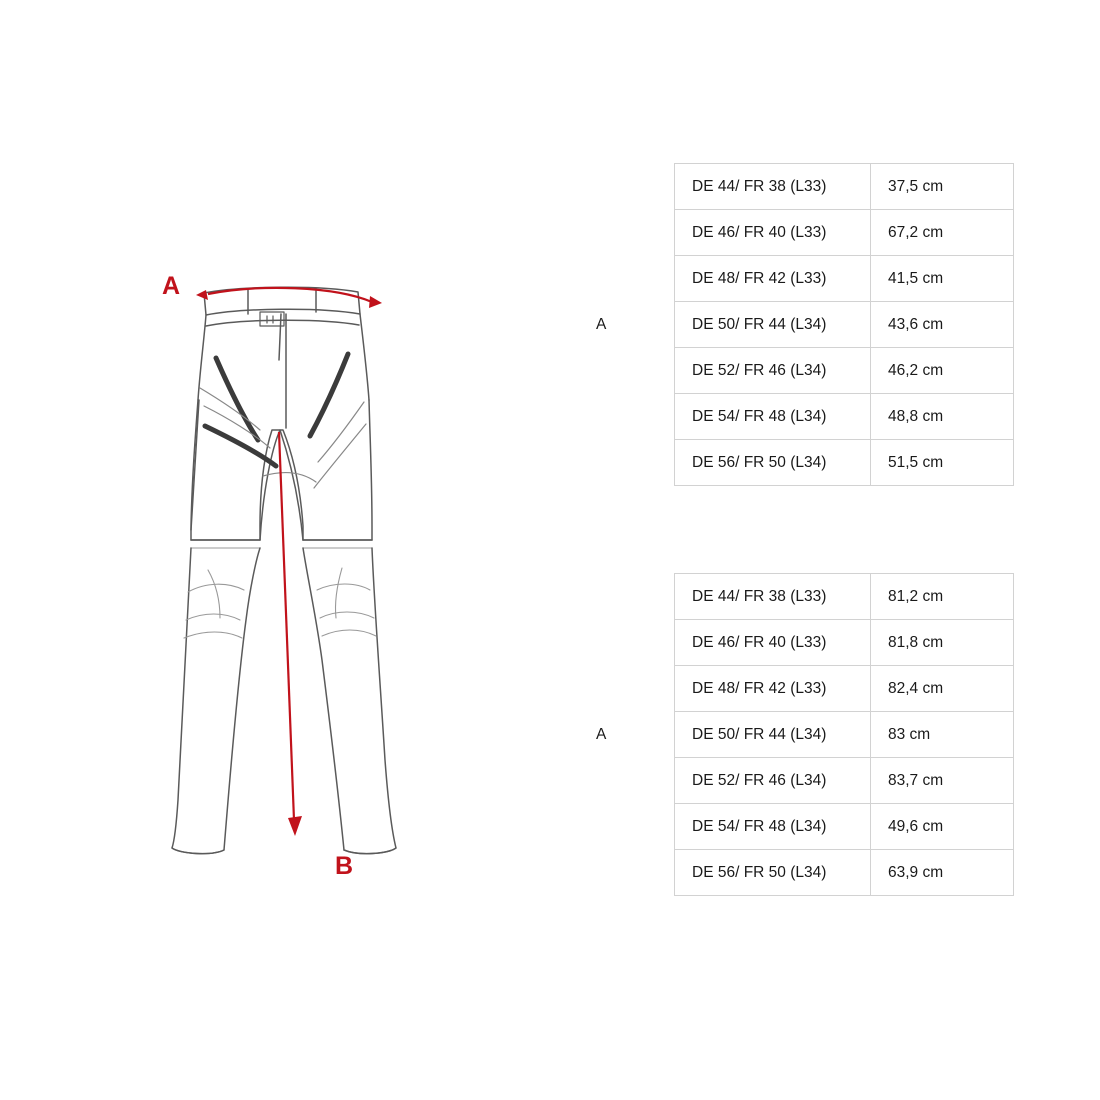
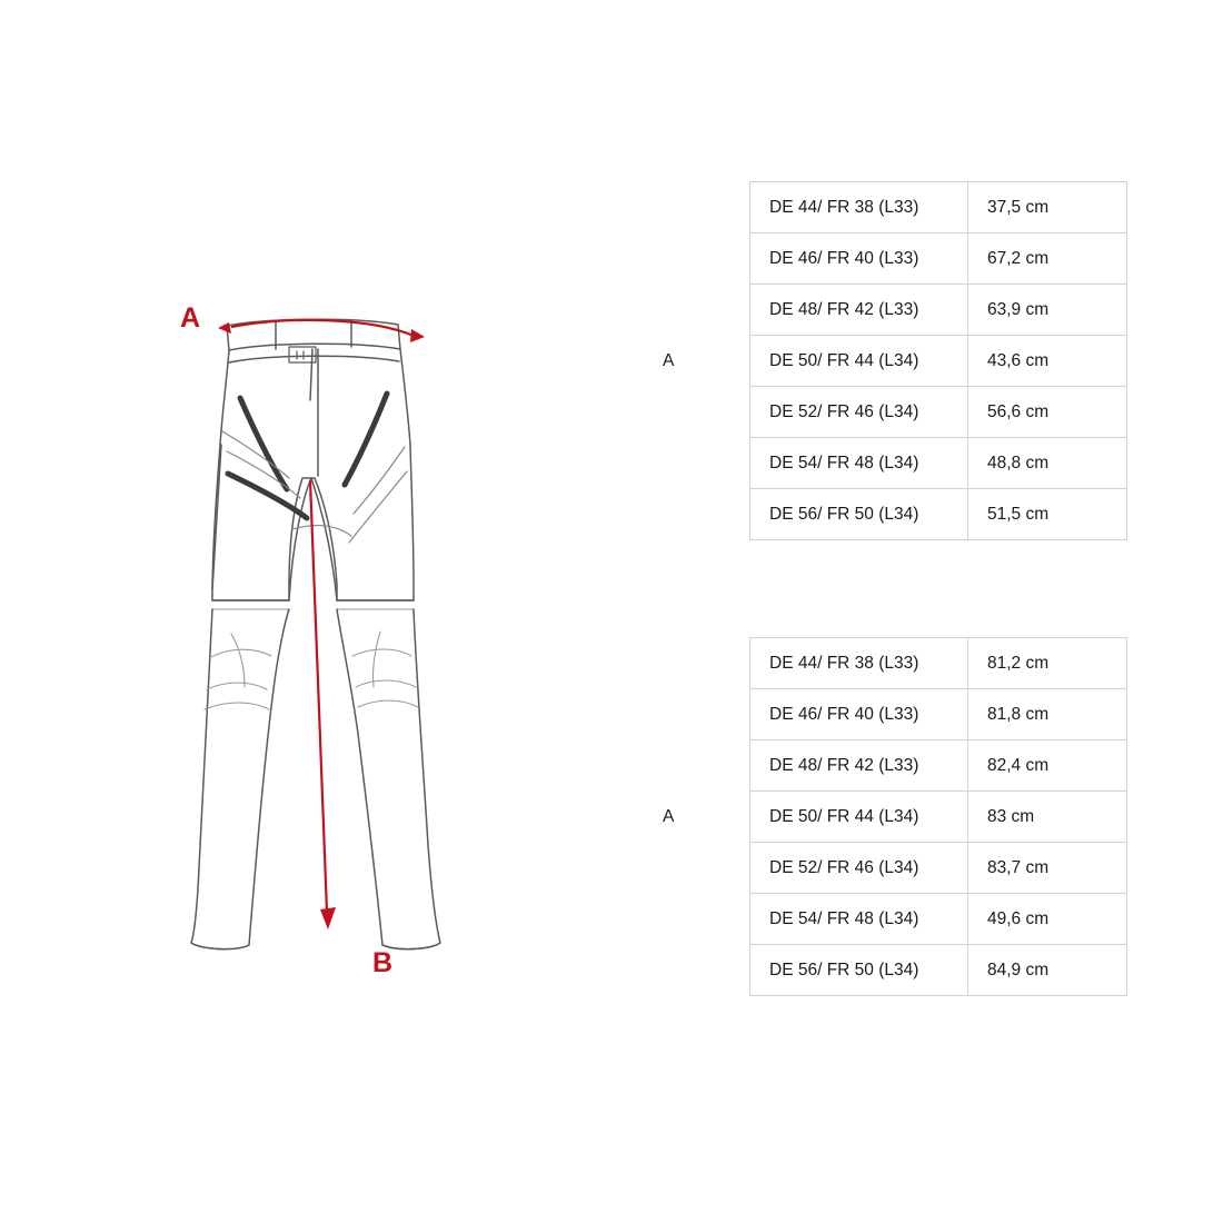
  A
  B
  A	DE 44/ FR 38 (L33)	37,5 cm
  DE 46/ FR 40 (L33)	67,2 cm
- DE 48/ FR 42 (L33)	41,5 cm
+ DE 48/ FR 42 (L33)	63,9 cm
  DE 50/ FR 44 (L34)	43,6 cm
- DE 52/ FR 46 (L34)	46,2 cm
+ DE 52/ FR 46 (L34)	56,6 cm
  DE 54/ FR 48 (L34)	48,8 cm
  DE 56/ FR 50 (L34)	51,5 cm
  A	DE 44/ FR 38 (L33)	81,2 cm
  DE 46/ FR 40 (L33)	81,8 cm
  DE 48/ FR 42 (L33)	82,4 cm
  DE 50/ FR 44 (L34)	83 cm
  DE 52/ FR 46 (L34)	83,7 cm
  DE 54/ FR 48 (L34)	49,6 cm
- DE 56/ FR 50 (L34)	63,9 cm
+ DE 56/ FR 50 (L34)	84,9 cm
